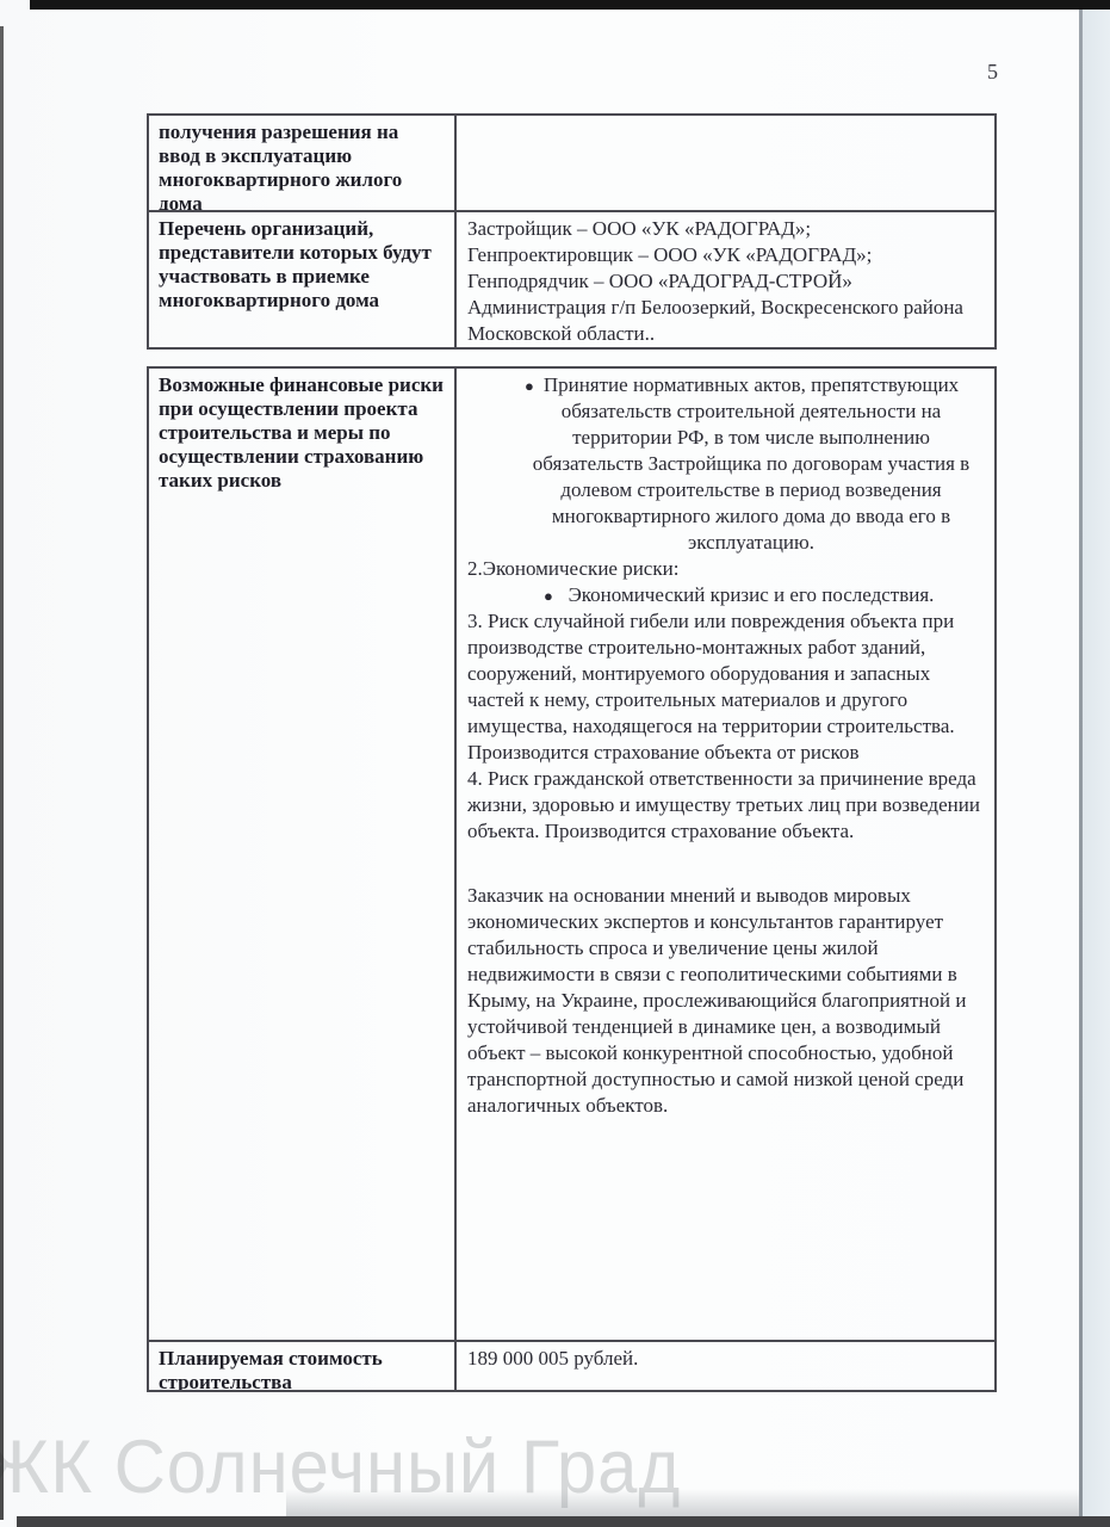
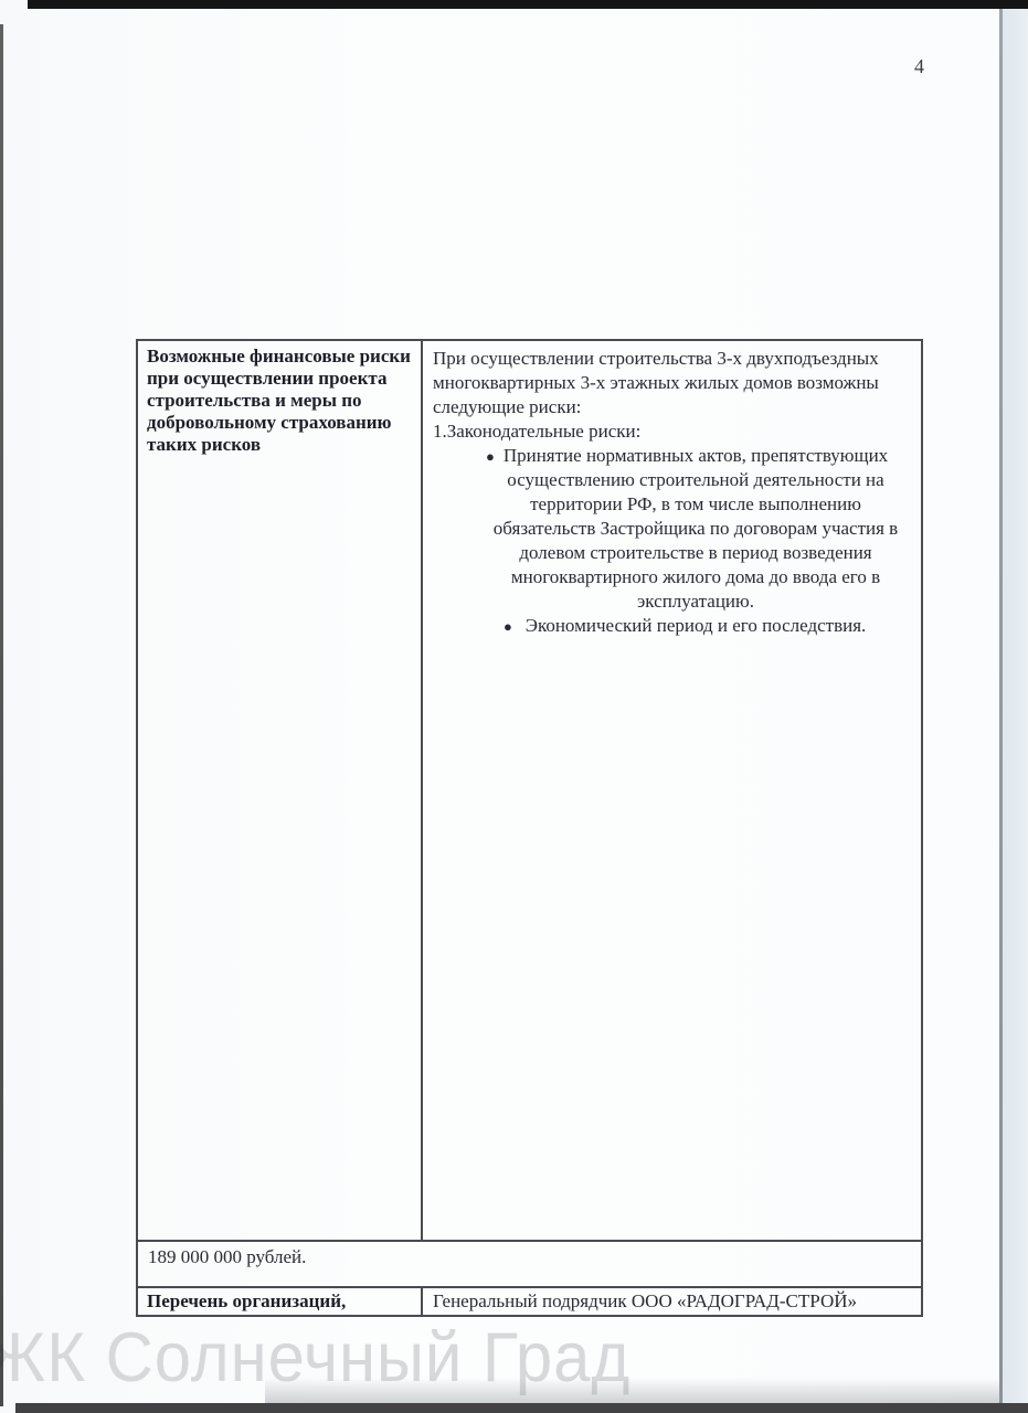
- 5
+ 4
- получения разрешения на ввод в эксплуатацию многоквартирного жилого дома
- Перечень организаций, представители которых будут участвовать в приемке многоквартирного дома
- Застройщик – ООО «УК «РАДОГРАД»;
- Генпроектировщик – ООО «УК «РАДОГРАД»;
- Генподрядчик – ООО «РАДОГРАД-СТРОЙ»
- Администрация г/п Белоозеркий, Воскресенского района Московской области..
- Возможные финансовые риски при осуществлении проекта строительства и меры по осуществлении страхованию таких рисков
+ Возможные финансовые риски при осуществлении проекта строительства и меры по добровольному страхованию таких рисков
+ При осуществлении строительства 3-х двухподъездных многоквартирных 3-х этажных жилых домов возможны следующие риски:
+ 1.Законодательные риски:
  ●
- Принятие нормативных актов, препятствующих обязательств строительной деятельности на территории РФ, в том числе выполнению обязательств Застройщика по договорам участия в долевом строительстве в период возведения многоквартирного жилого дома до ввода его в эксплуатацию.
+ Принятие нормативных актов, препятствующих осуществлению строительной деятельности на территории РФ, в том числе выполнению обязательств Застройщика по договорам участия в долевом строительстве в период возведения многоквартирного жилого дома до ввода его в эксплуатацию.
- 2.Экономические риски:
  ●
- Экономический кризис и его последствия.
+ Экономический период и его последствия.
- 3. Риск случайной гибели или повреждения объекта при производстве строительно-монтажных работ зданий, сооружений, монтируемого оборудования и запасных частей к нему, строительных материалов и другого имущества, находящегося на территории строительства. Производится страхование объекта от рисков
- 4. Риск гражданской ответственности за причинение вреда жизни, здоровью и имуществу третьих лиц при возведении объекта. Производится страхование объекта.
- Заказчик на основании мнений и выводов мировых экономических экспертов и консультантов гарантирует стабильность спроса и увеличение цены жилой недвижимости в связи с геополитическими событиями в Крыму, на Украине, прослеживающийся благоприятной и устойчивой тенденцией в динамике цен, а возводимый объект – высокой конкурентной способностью, удобной транспортной доступностью и самой низкой ценой среди аналогичных объектов.
- Планируемая стоимость строительства
- 189 000 005 рублей.
+ 189 000 000 рублей.
+ Перечень организаций,
+ Генеральный подрядчик ООО «РАДОГРАД-СТРОЙ»
  ЖК Солнечный Град
